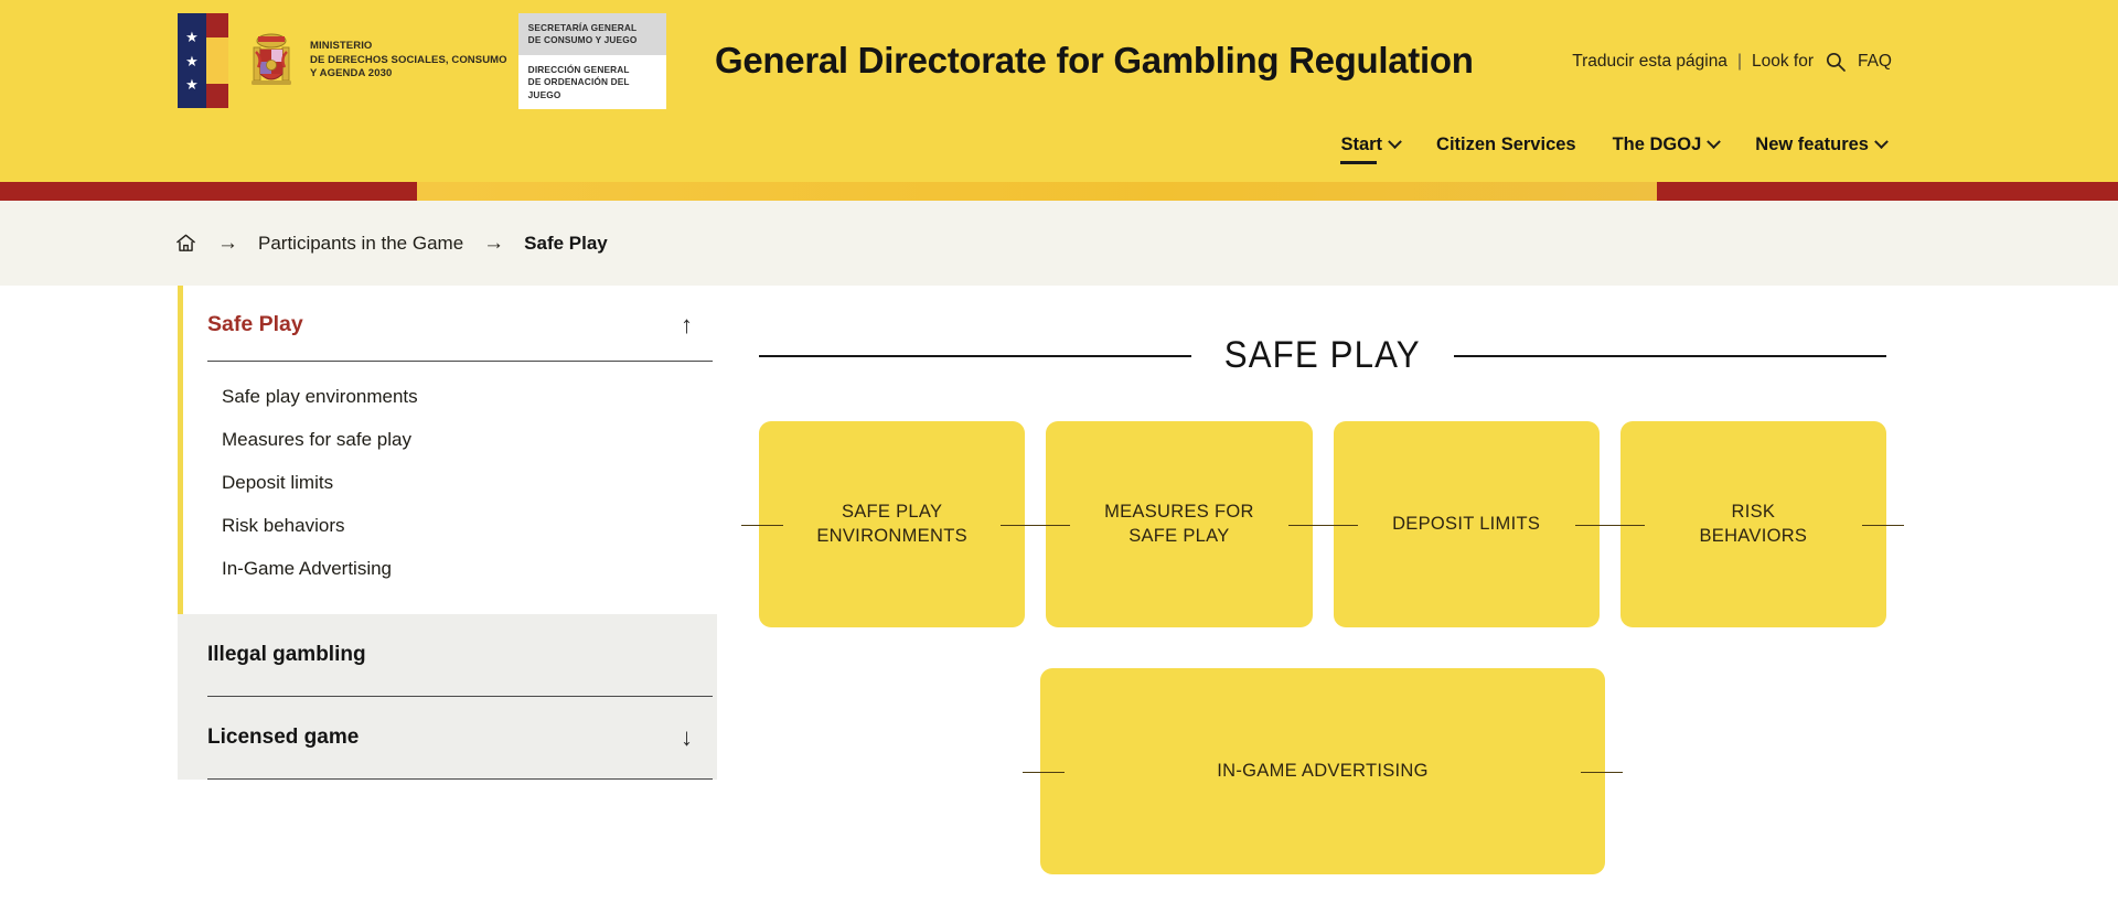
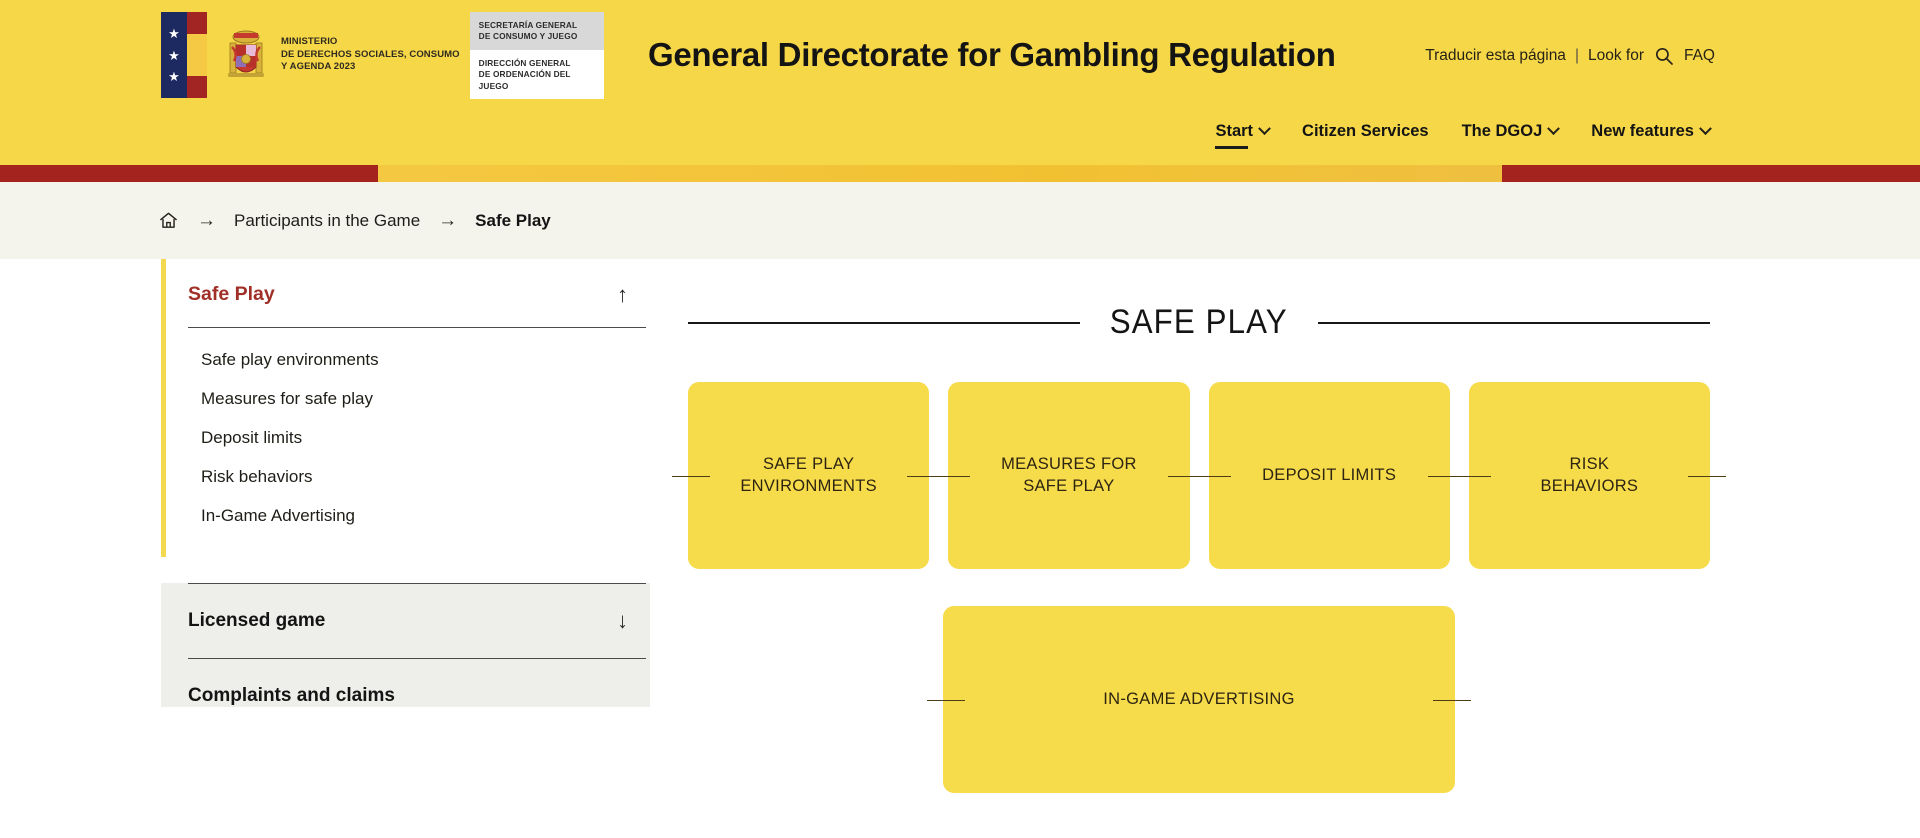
  ★
  ★
  ★
  MINISTERIO
  DE DERECHOS SOCIALES, CONSUMO
- Y AGENDA 2030
+ Y AGENDA 2023
  SECRETARÍA GENERAL
  DE CONSUMO Y JUEGO
  DIRECCIÓN GENERAL
  DE ORDENACIÓN DEL
  JUEGO
  General Directorate for Gambling Regulation
  Traducir esta página
  |
  Look for
  FAQ
  Start
  Citizen Services
  The DGOJ
  New features
  →
  Participants in the Game
  →
  Safe Play
  Safe Play
  ↑
  Safe play environments
  Measures for safe play
  Deposit limits
  Risk behaviors
  In-Game Advertising
- Illegal gambling
  Licensed game
  ↓
+ Complaints and claims
  SAFE PLAY
  SAFE PLAY
  ENVIRONMENTS
  MEASURES FOR
  SAFE PLAY
  DEPOSIT LIMITS
  RISK
  BEHAVIORS
  IN-GAME ADVERTISING
